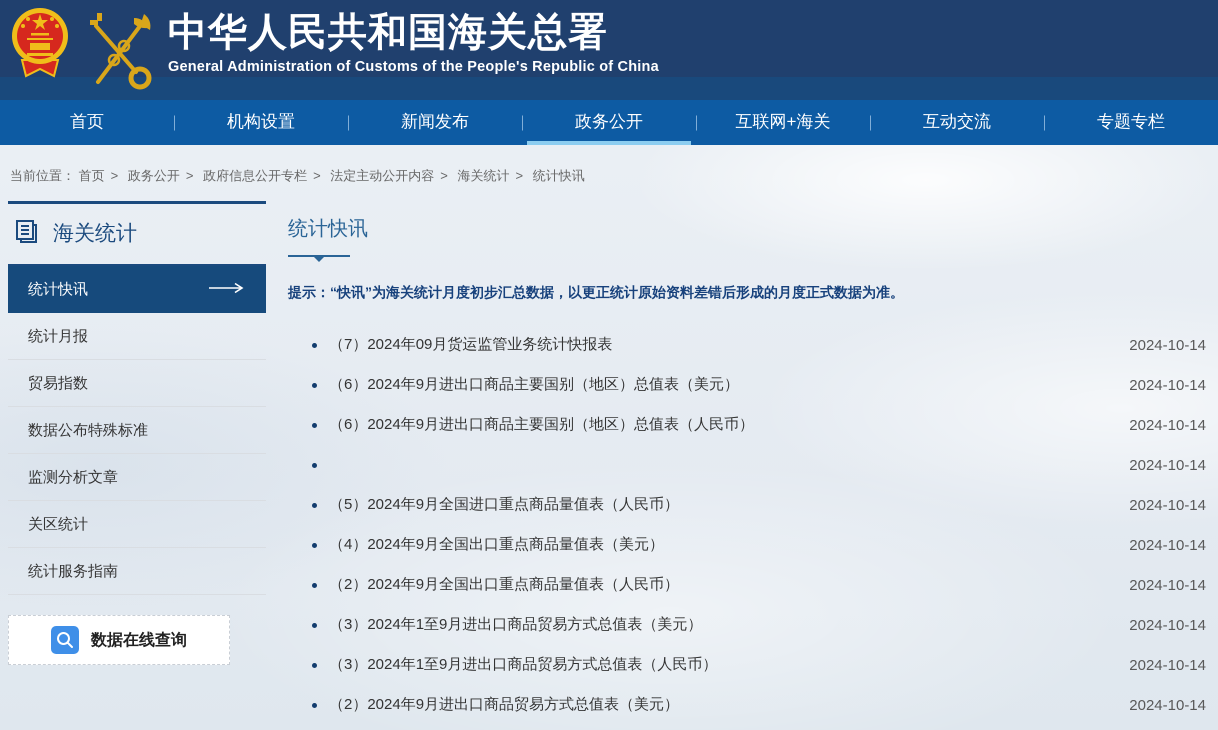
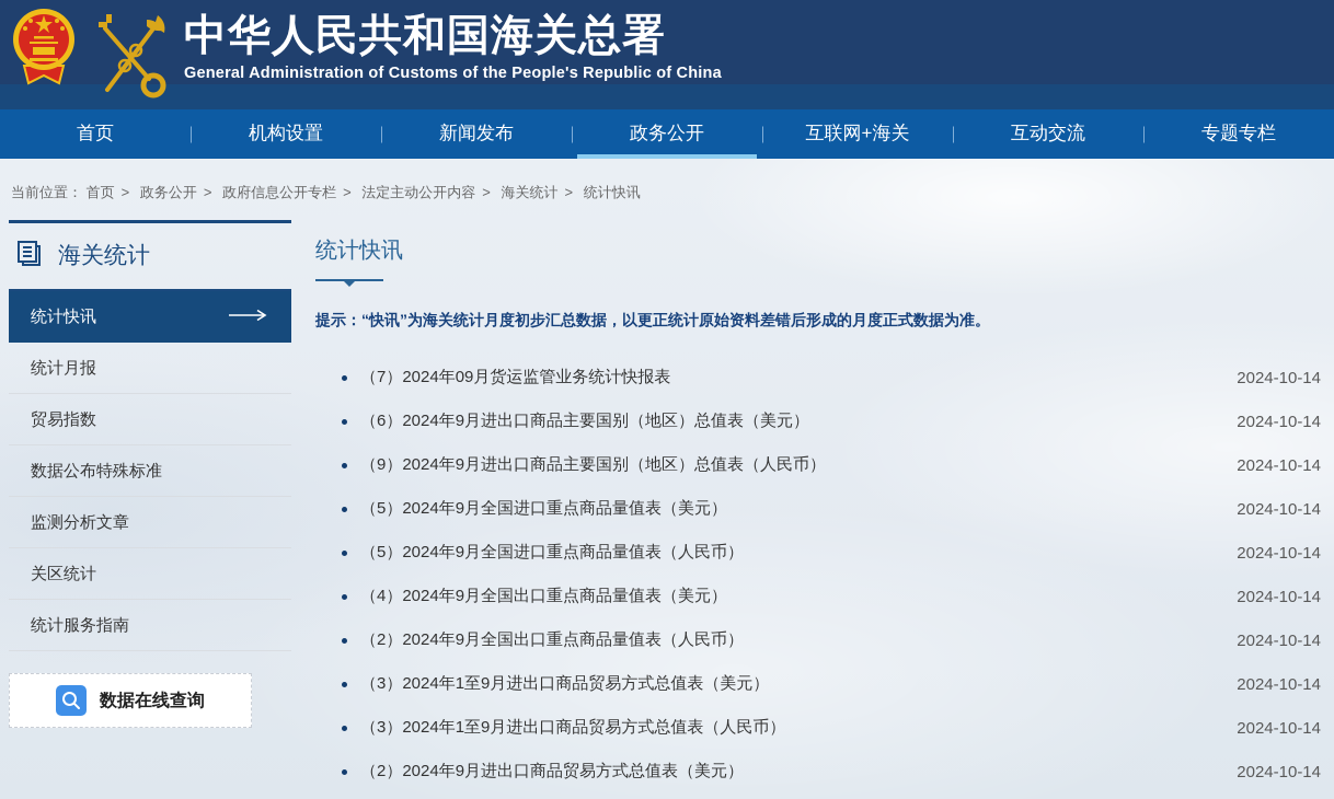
  中华人民共和国海关总署
  General Administration of Customs of the People's Republic of China
  首页
  机构设置
  新闻发布
  政务公开
  互联网+海关
  互动交流
  专题专栏
  当前位置： 首页 > 政务公开 > 政府信息公开专栏 > 法定主动公开内容 > 海关统计 > 统计快讯
  海关统计
  统计快讯
  统计月报
  贸易指数
  数据公布特殊标准
  监测分析文章
  关区统计
  统计服务指南
  数据在线查询
  统计快讯
  提示：“快讯”为海关统计月度初步汇总数据，以更正统计原始资料差错后形成的月度正式数据为准。
  （7）2024年09月货运监管业务统计快报表
  2024-10-14
  （6）2024年9月进出口商品主要国别（地区）总值表（美元）
  2024-10-14
- （6）2024年9月进出口商品主要国别（地区）总值表（人民币）
+ （9）2024年9月进出口商品主要国别（地区）总值表（人民币）
  2024-10-14
+ （5）2024年9月全国进口重点商品量值表（美元）
  2024-10-14
  （5）2024年9月全国进口重点商品量值表（人民币）
  2024-10-14
  （4）2024年9月全国出口重点商品量值表（美元）
  2024-10-14
  （2）2024年9月全国出口重点商品量值表（人民币）
  2024-10-14
  （3）2024年1至9月进出口商品贸易方式总值表（美元）
  2024-10-14
  （3）2024年1至9月进出口商品贸易方式总值表（人民币）
  2024-10-14
  （2）2024年9月进出口商品贸易方式总值表（美元）
  2024-10-14
